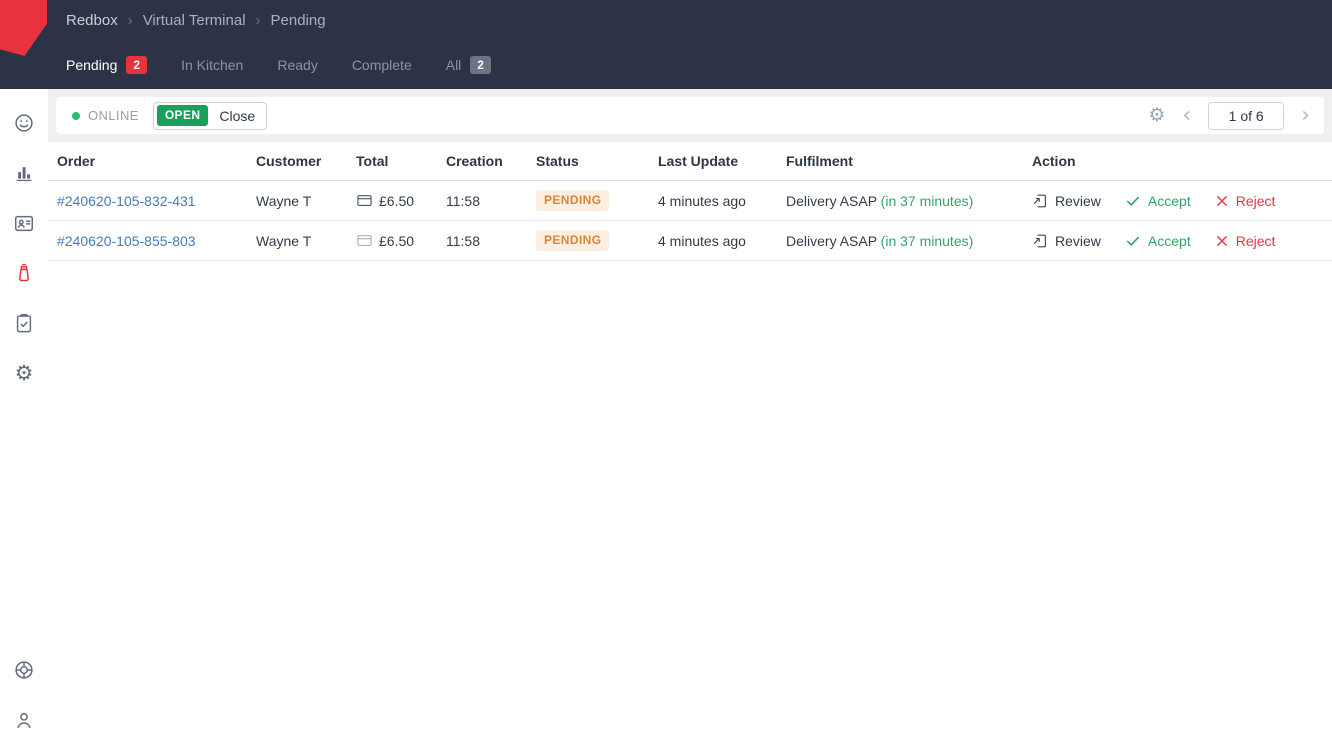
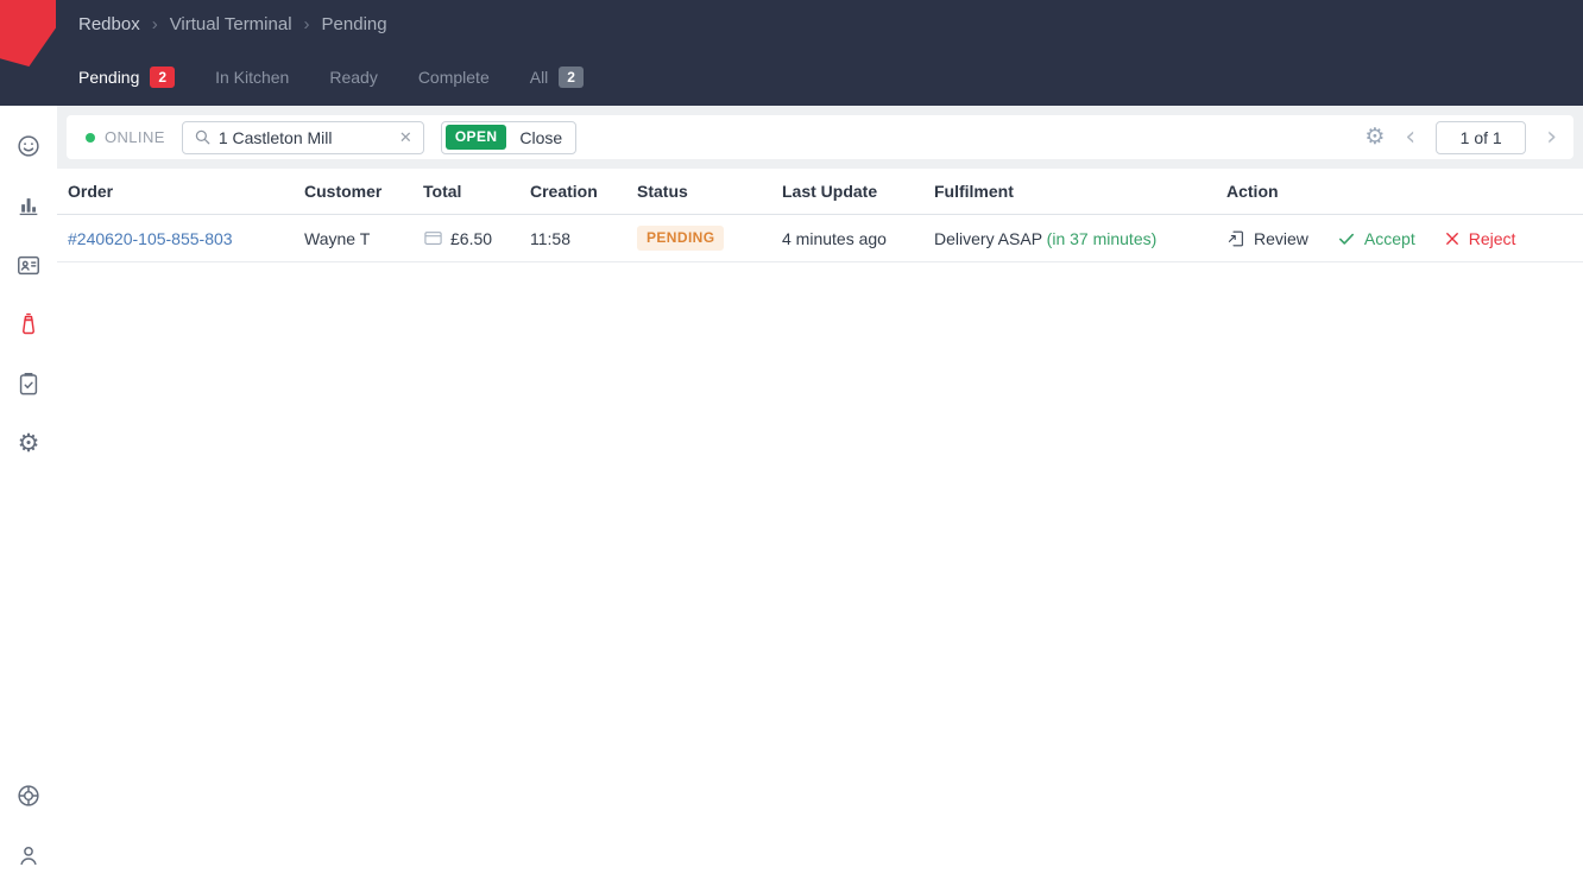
  Redbox
  ›
  Virtual Terminal
  ›
  Pending
  Pending
  2
  In Kitchen
  Ready
  Complete
  All
  2
  ⚙
  ONLINE
+ 1 Castleton Mill
+ ✕
  OPEN
  Close
  ⚙
  ‹
- 1 of 6
+ 1 of 1
  ›
  Order	Customer	Total	Creation	Status	Last Update	Fulfilment	Action
- #240620-105-832-431	Wayne T	£6.50	11:58	PENDING	4 minutes ago	Delivery ASAP (in 37 minutes)	Review Accept Reject
  #240620-105-855-803	Wayne T	£6.50	11:58	PENDING	4 minutes ago	Delivery ASAP (in 37 minutes)	Review Accept Reject
